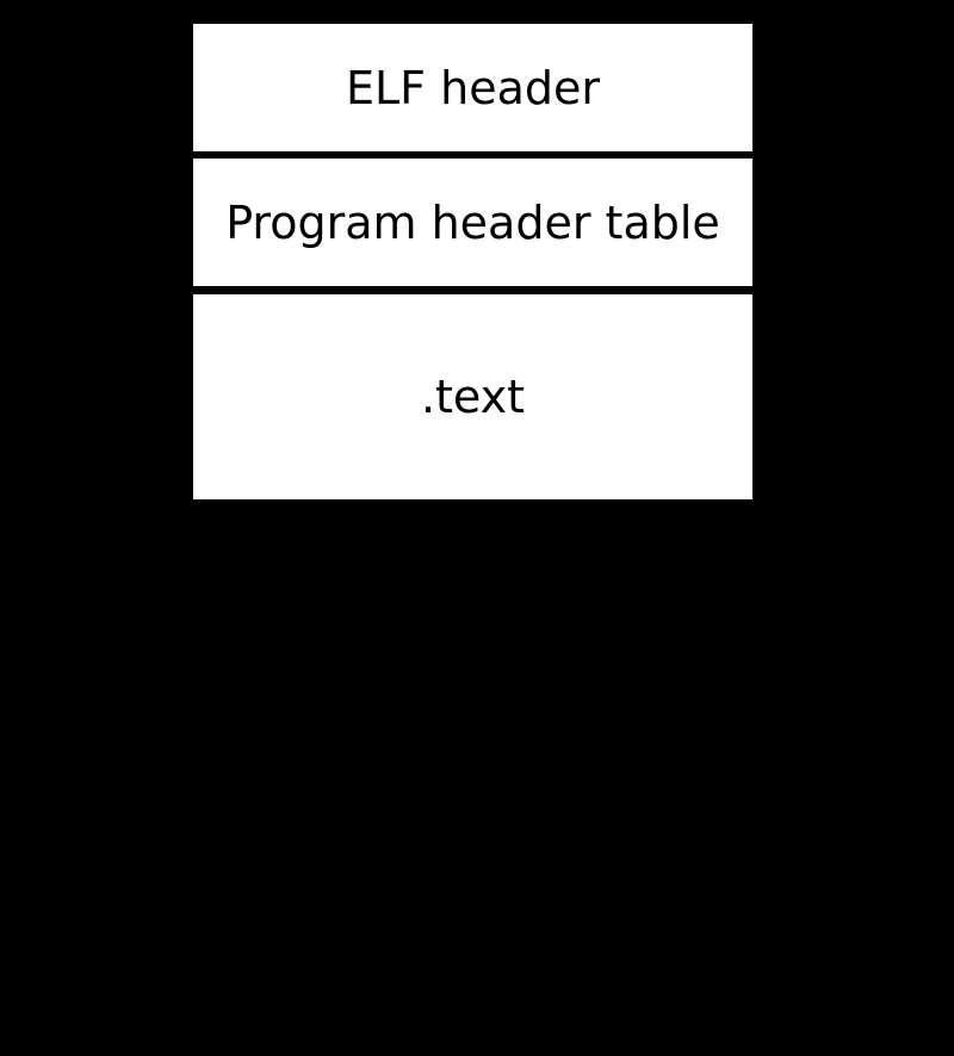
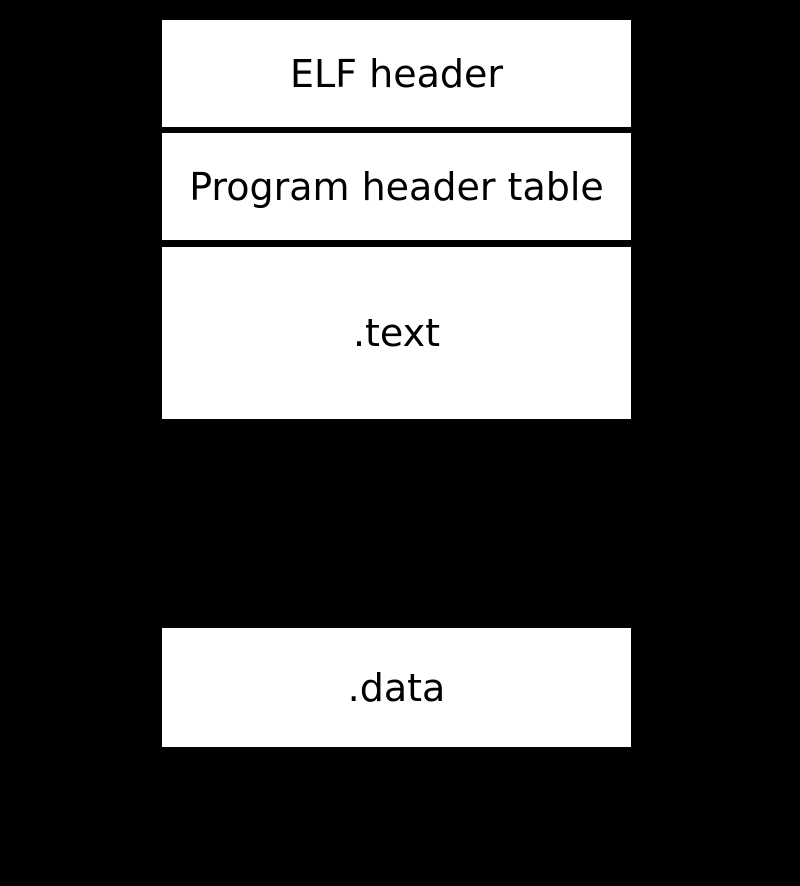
  ELF header
  Program header table
  .text
+ .data
